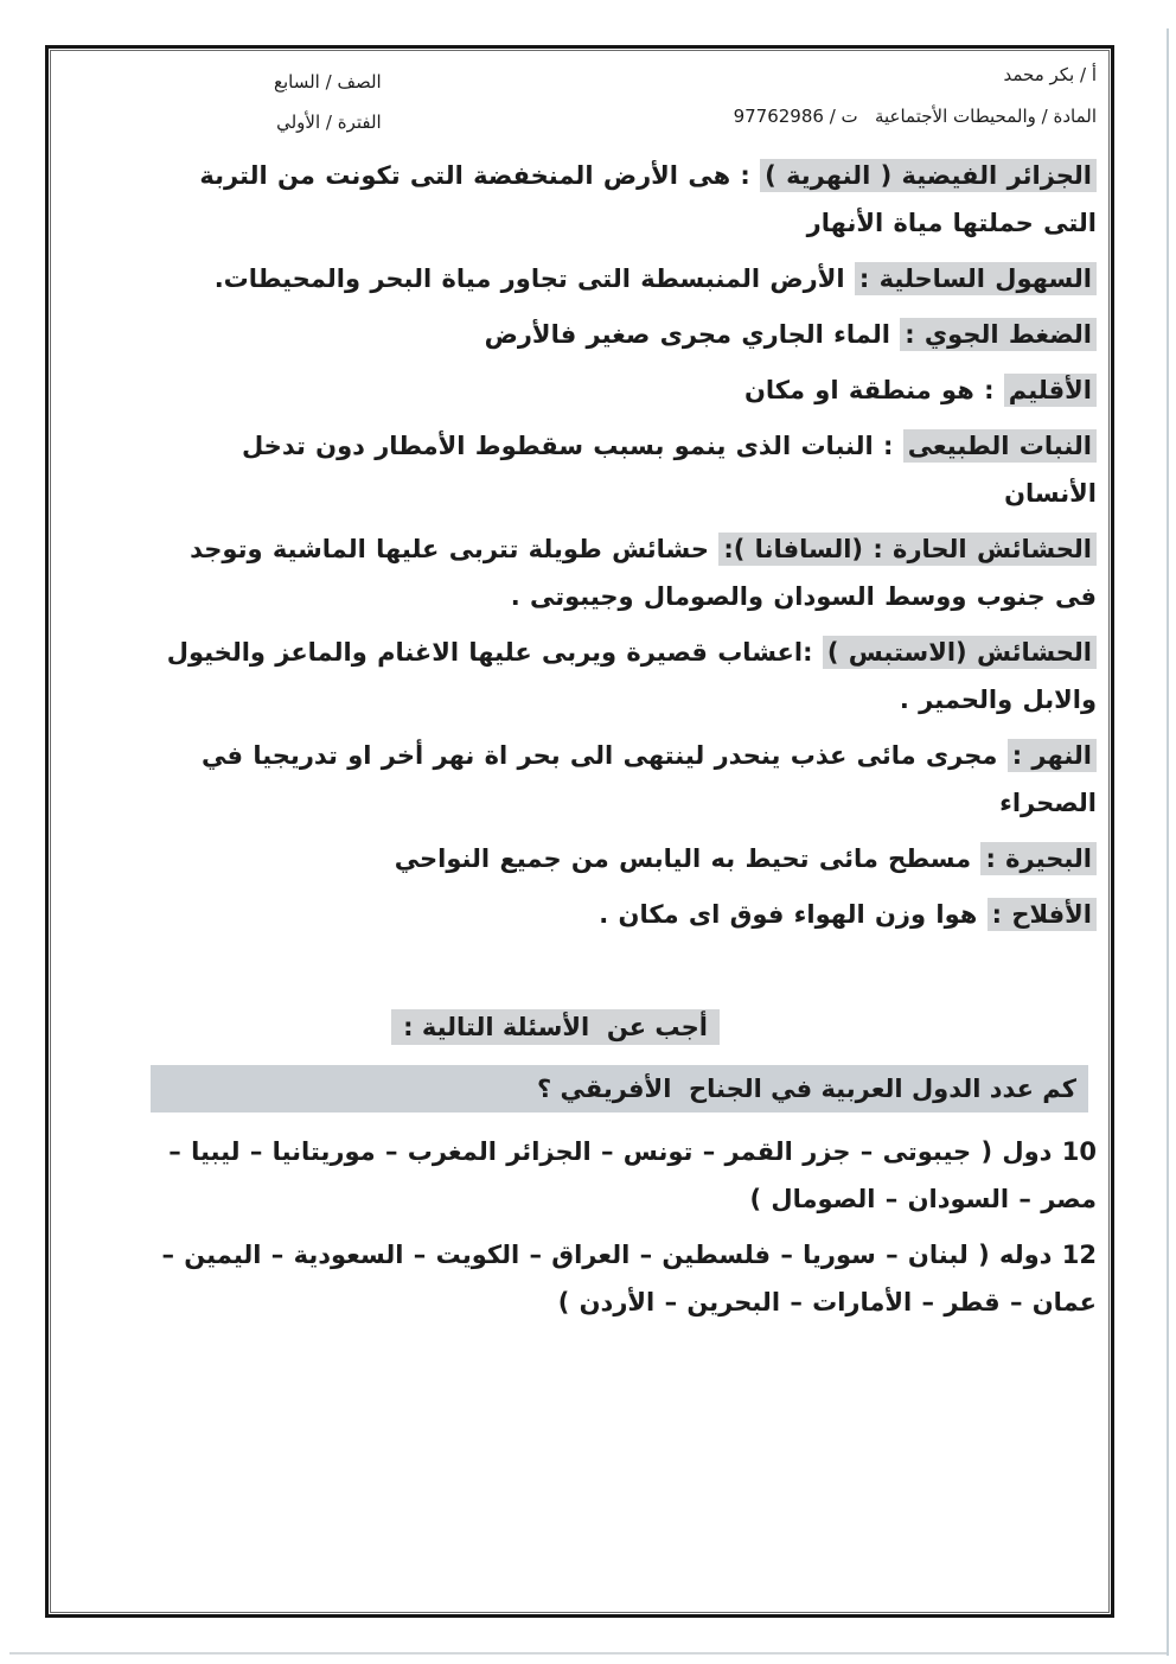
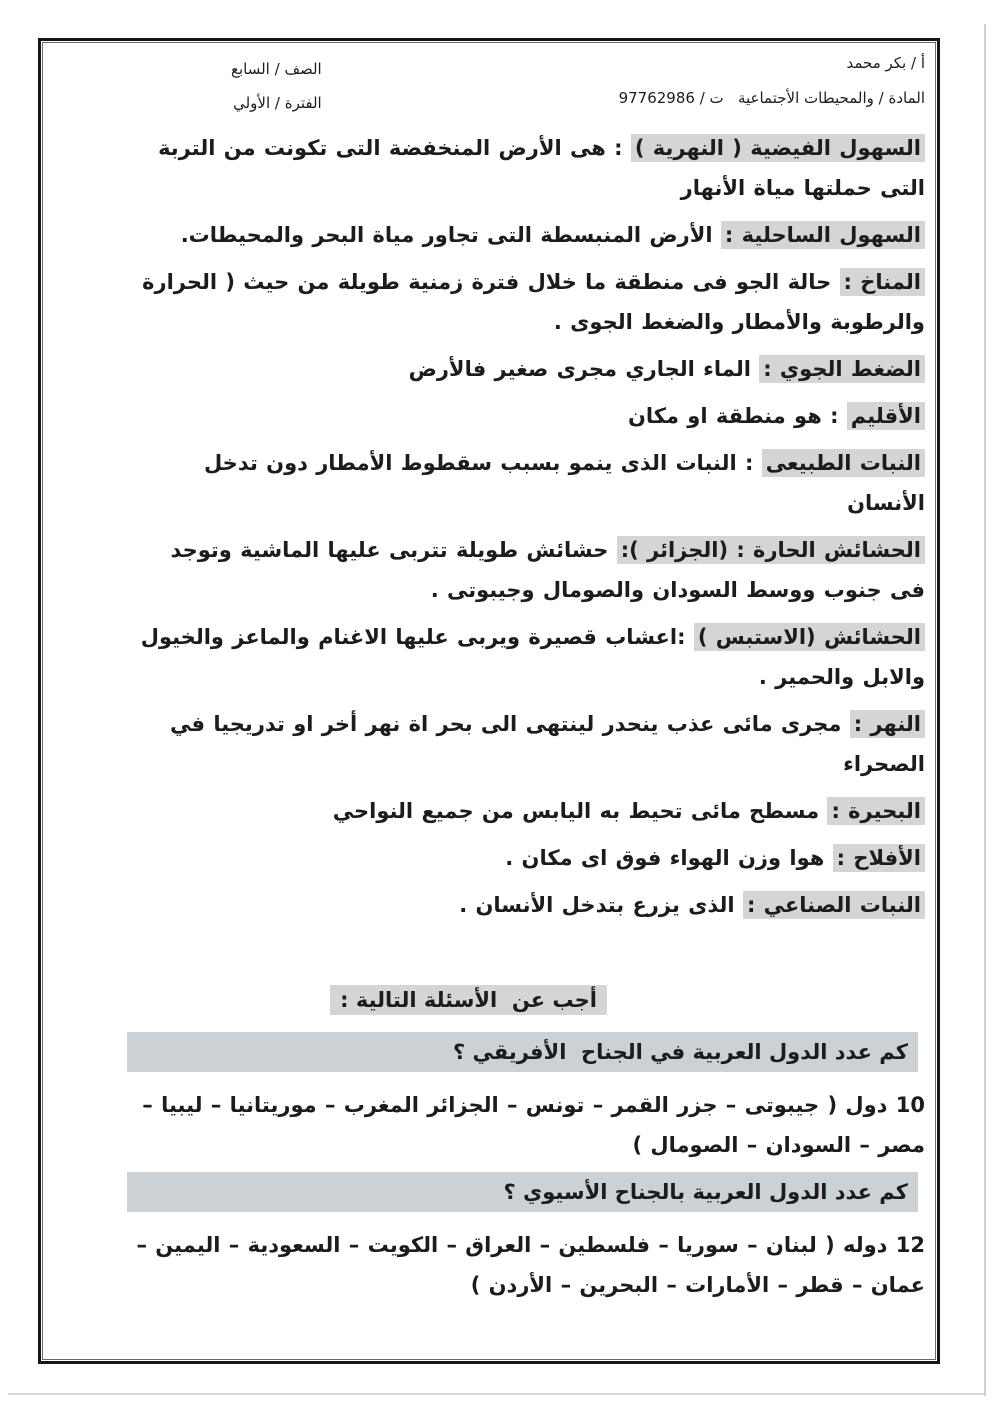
  أ / بكر محمد
  المادة / والمحيطات الأجتماعية ت / 97762986
  الصف / السابع
  الفترة / الأولي
- الجزائر الفيضية ( النهرية ) : هى الأرض المنخفضة التى تكونت من التربة التى حملتها مياة الأنهار
+ السهول الفيضية ( النهرية ) : هى الأرض المنخفضة التى تكونت من التربة التى حملتها مياة الأنهار
  السهول الساحلية : الأرض المنبسطة التى تجاور مياة البحر والمحيطات.
+ المناخ : حالة الجو فى منطقة ما خلال فترة زمنية طويلة من حيث ( الحرارة والرطوبة والأمطار والضغط الجوى .
  الضغط الجوي : الماء الجاري مجرى صغير فالأرض
  الأقليم : هو منطقة او مكان
  النبات الطبيعى : النبات الذى ينمو بسبب سقطوط الأمطار دون تدخل الأنسان
- الحشائش الحارة : (السافانا ): حشائش طويلة تتربى عليها الماشية وتوجد فى جنوب ووسط السودان والصومال وجيبوتى .
+ الحشائش الحارة : (الجزائر ): حشائش طويلة تتربى عليها الماشية وتوجد فى جنوب ووسط السودان والصومال وجيبوتى .
  الحشائش (الاستبس ) :اعشاب قصيرة ويربى عليها الاغنام والماعز والخيول والابل والحمير .
  النهر : مجرى مائى عذب ينحدر لينتهى الى بحر اة نهر أخر او تدريجيا في الصحراء
  البحيرة : مسطح مائى تحيط به اليابس من جميع النواحي
  الأفلاح : هوا وزن الهواء فوق اى مكان .
+ النبات الصناعي : الذى يزرع بتدخل الأنسان .
  أجب عن الأسئلة التالية :
  كم عدد الدول العربية في الجناح الأفريقي ؟
  10 دول ( جيبوتى – جزر القمر – تونس – الجزائر المغرب – موريتانيا – ليبيا – مصر – السودان – الصومال )
+ كم عدد الدول العربية بالجناح الأسيوي ؟
  12 دوله ( لبنان – سوريا – فلسطين – العراق – الكويت – السعودية – اليمين – عمان – قطر – الأمارات – البحرين – الأردن )
